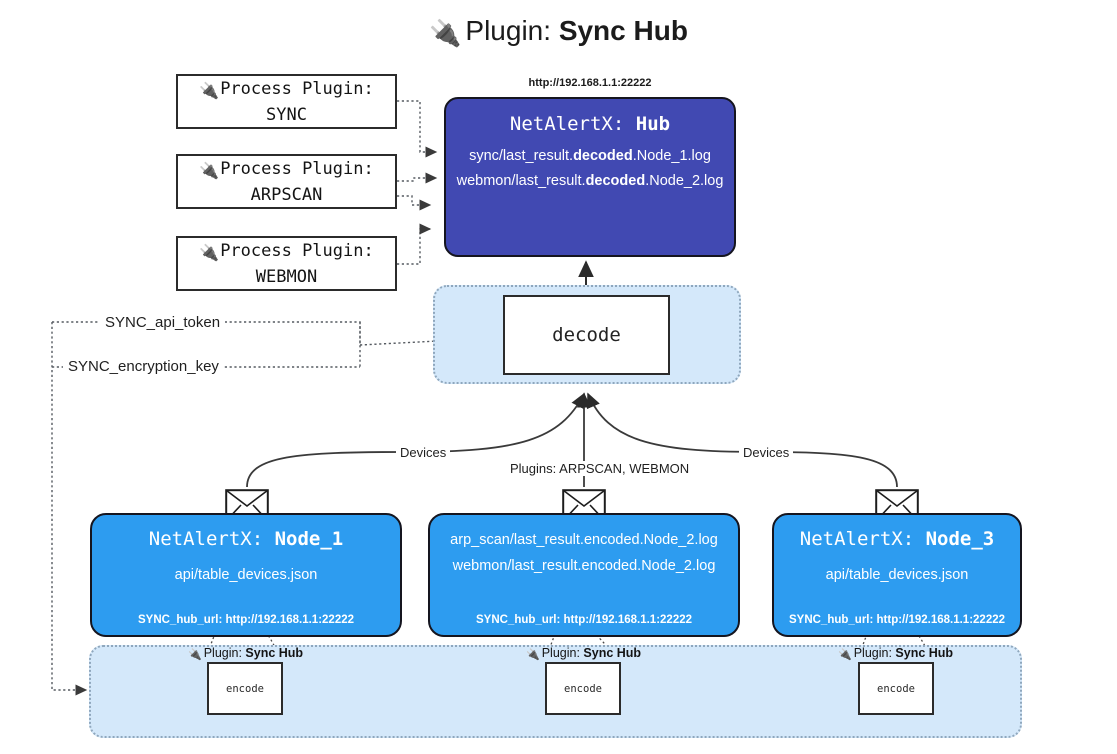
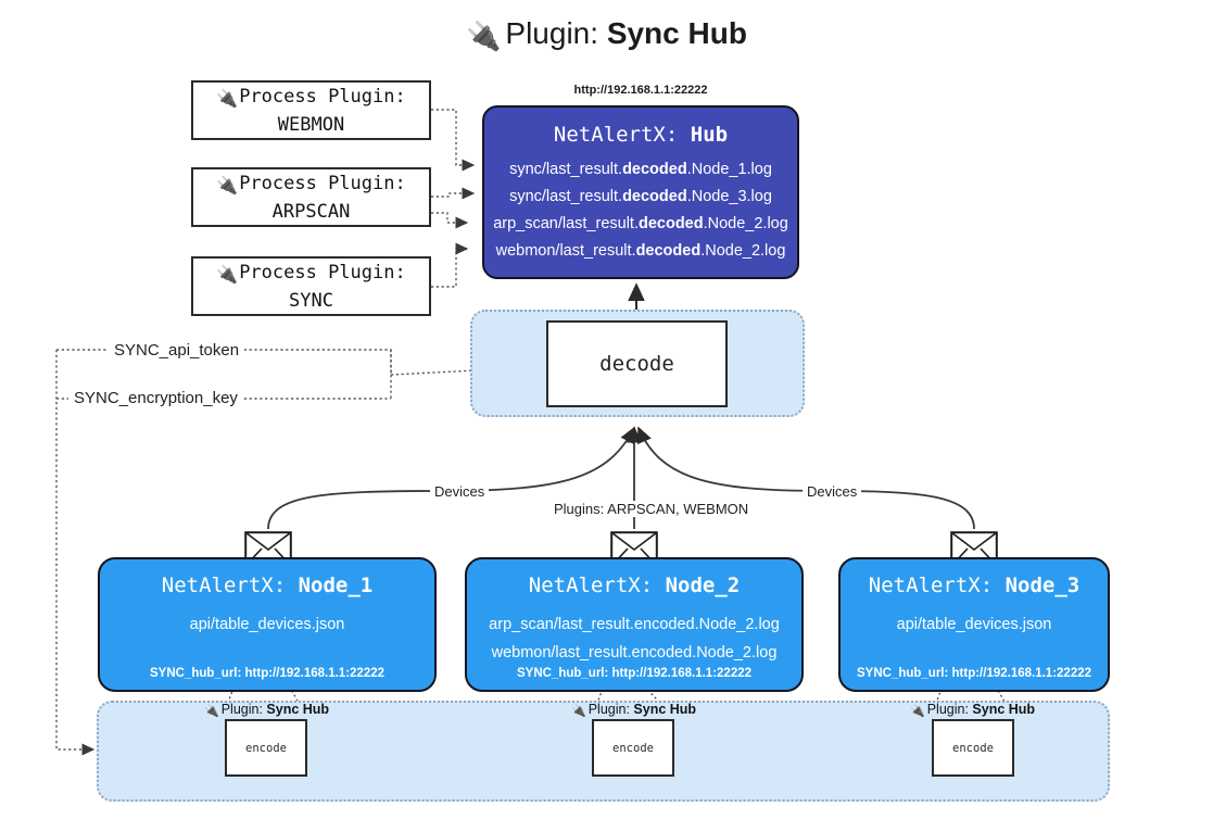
  🔌 Plugin: Sync Hub
  http://192.168.1.1:22222
  NetAlertX: Hub
  sync/last_result.decoded.Node_1.log
+ sync/last_result.decoded.Node_3.log
+ arp_scan/last_result.decoded.Node_2.log
  webmon/last_result.decoded.Node_2.log
  🔌Process Plugin:
- SYNC
+ WEBMON
  🔌Process Plugin:
  ARPSCAN
  🔌Process Plugin:
- WEBMON
+ SYNC
  SYNC_api_token
  SYNC_encryption_key
  decode
  Devices
  Plugins: ARPSCAN, WEBMON
  Devices
  NetAlertX: Node_1
  api/table_devices.json
  SYNC_hub_url: http://192.168.1.1:22222
+ NetAlertX: Node_2
  arp_scan/last_result.encoded.Node_2.log
  webmon/last_result.encoded.Node_2.log
  SYNC_hub_url: http://192.168.1.1:22222
  NetAlertX: Node_3
  api/table_devices.json
  SYNC_hub_url: http://192.168.1.1:22222
  🔌 Plugin: Sync Hub
  encode
  🔌 Plugin: Sync Hub
  encode
  🔌 Plugin: Sync Hub
  encode
